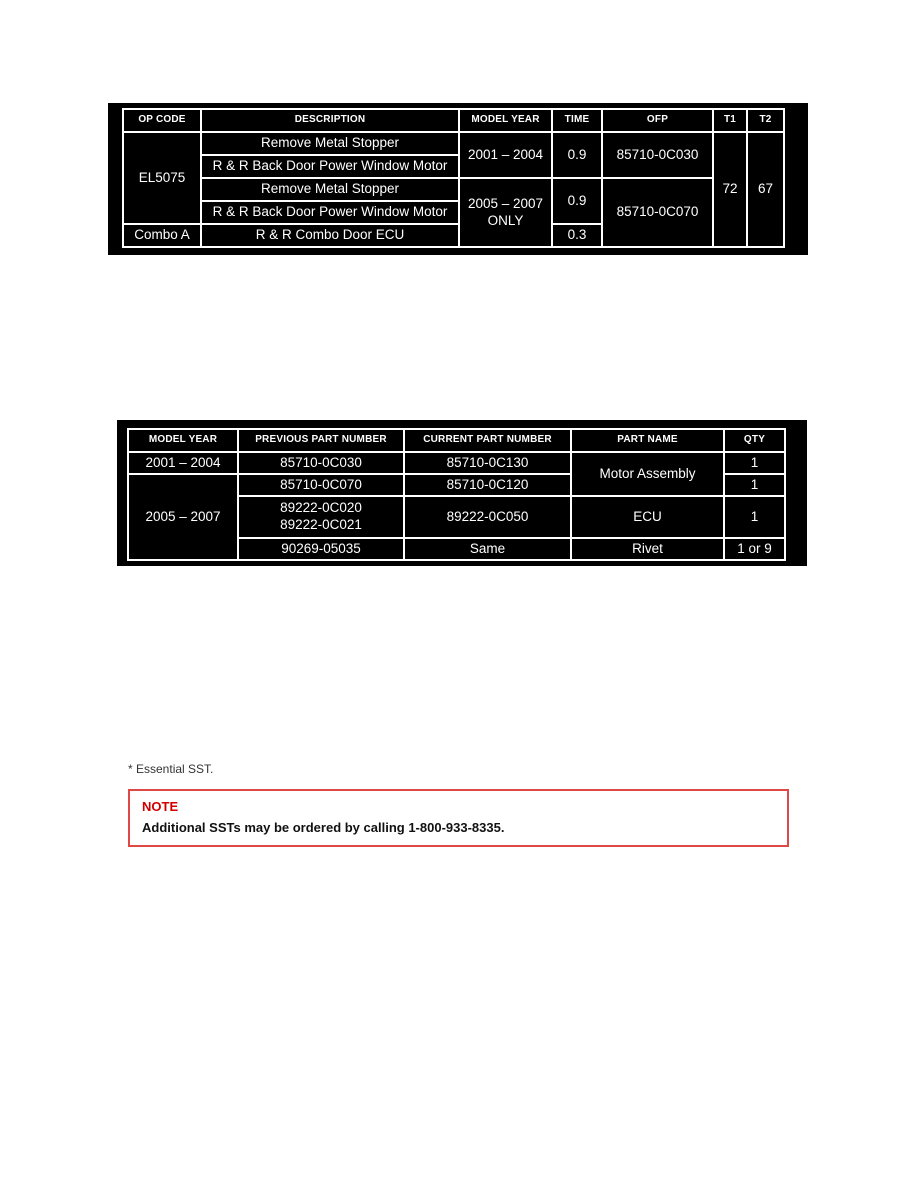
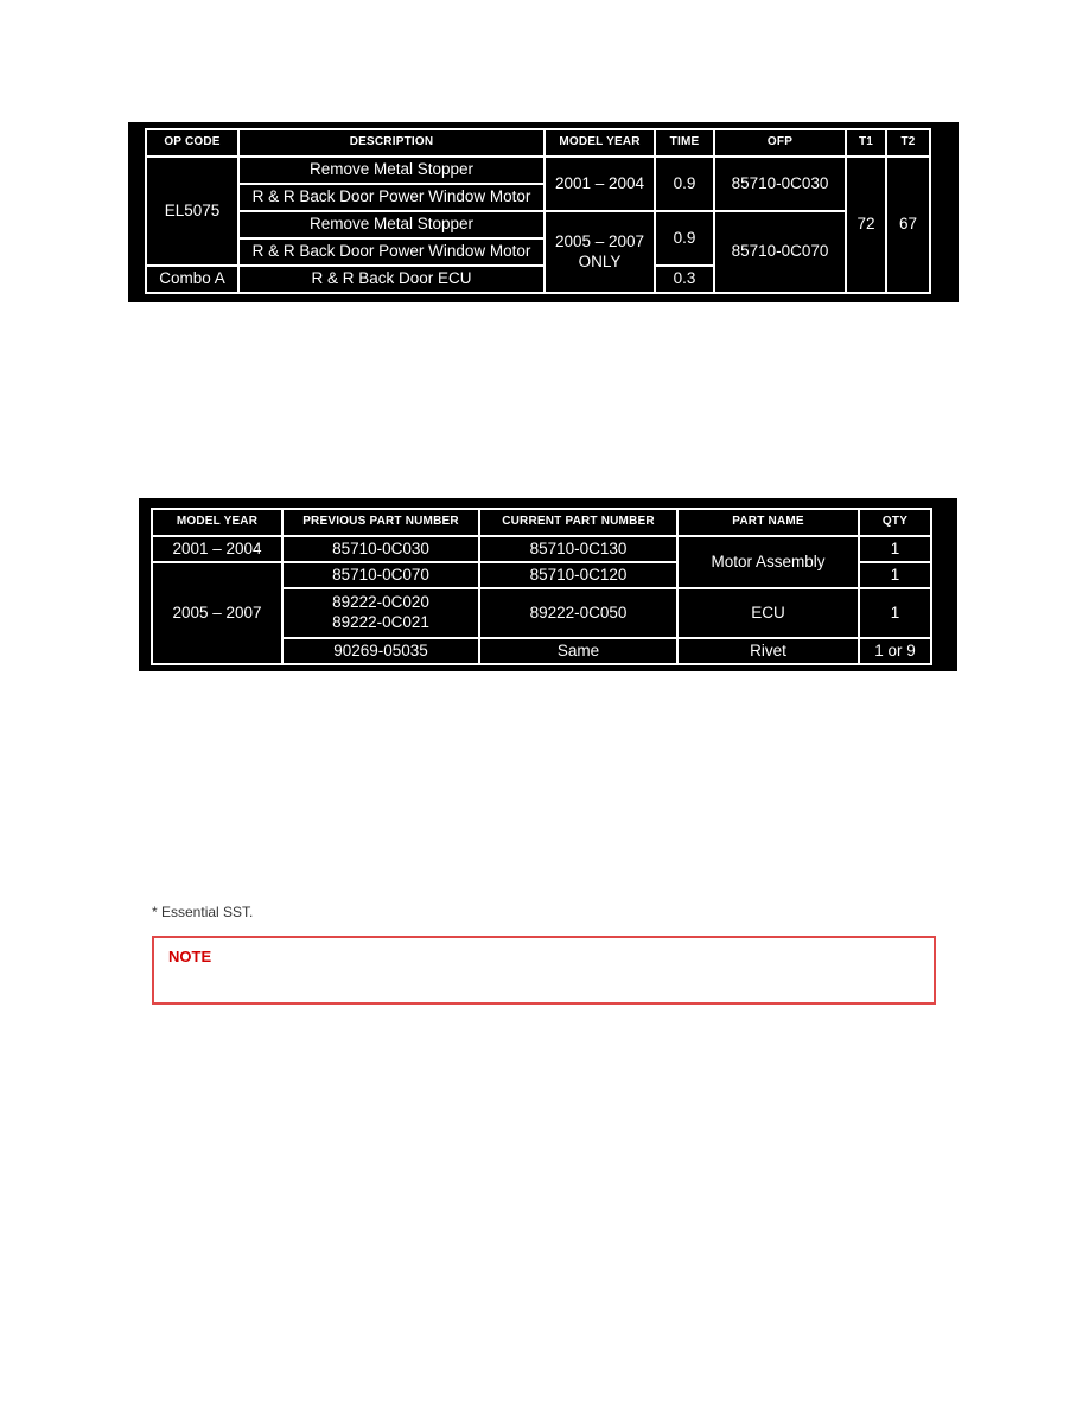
  OP CODE	DESCRIPTION	MODEL YEAR	TIME	OFP	T1	T2
  EL5075	Remove Metal Stopper	2001 – 2004	0.9	85710-0C030	72	67
  R & R Back Door Power Window Motor
  Remove Metal Stopper	2005 – 2007 ONLY	0.9	85710-0C070
  R & R Back Door Power Window Motor
- Combo A	R & R Combo Door ECU	0.3
+ Combo A	R & R Back Door ECU	0.3
  MODEL YEAR	PREVIOUS PART NUMBER	CURRENT PART NUMBER	PART NAME	QTY
  2001 – 2004	85710-0C030	85710-0C130	Motor Assembly	1
  2005 – 2007	85710-0C070	85710-0C120	1
  89222-0C020 89222-0C021	89222-0C050	ECU	1
  90269-05035	Same	Rivet	1 or 9
  * Essential SST.
  NOTE
- Additional SSTs may be ordered by calling 1-800-933-8335.
